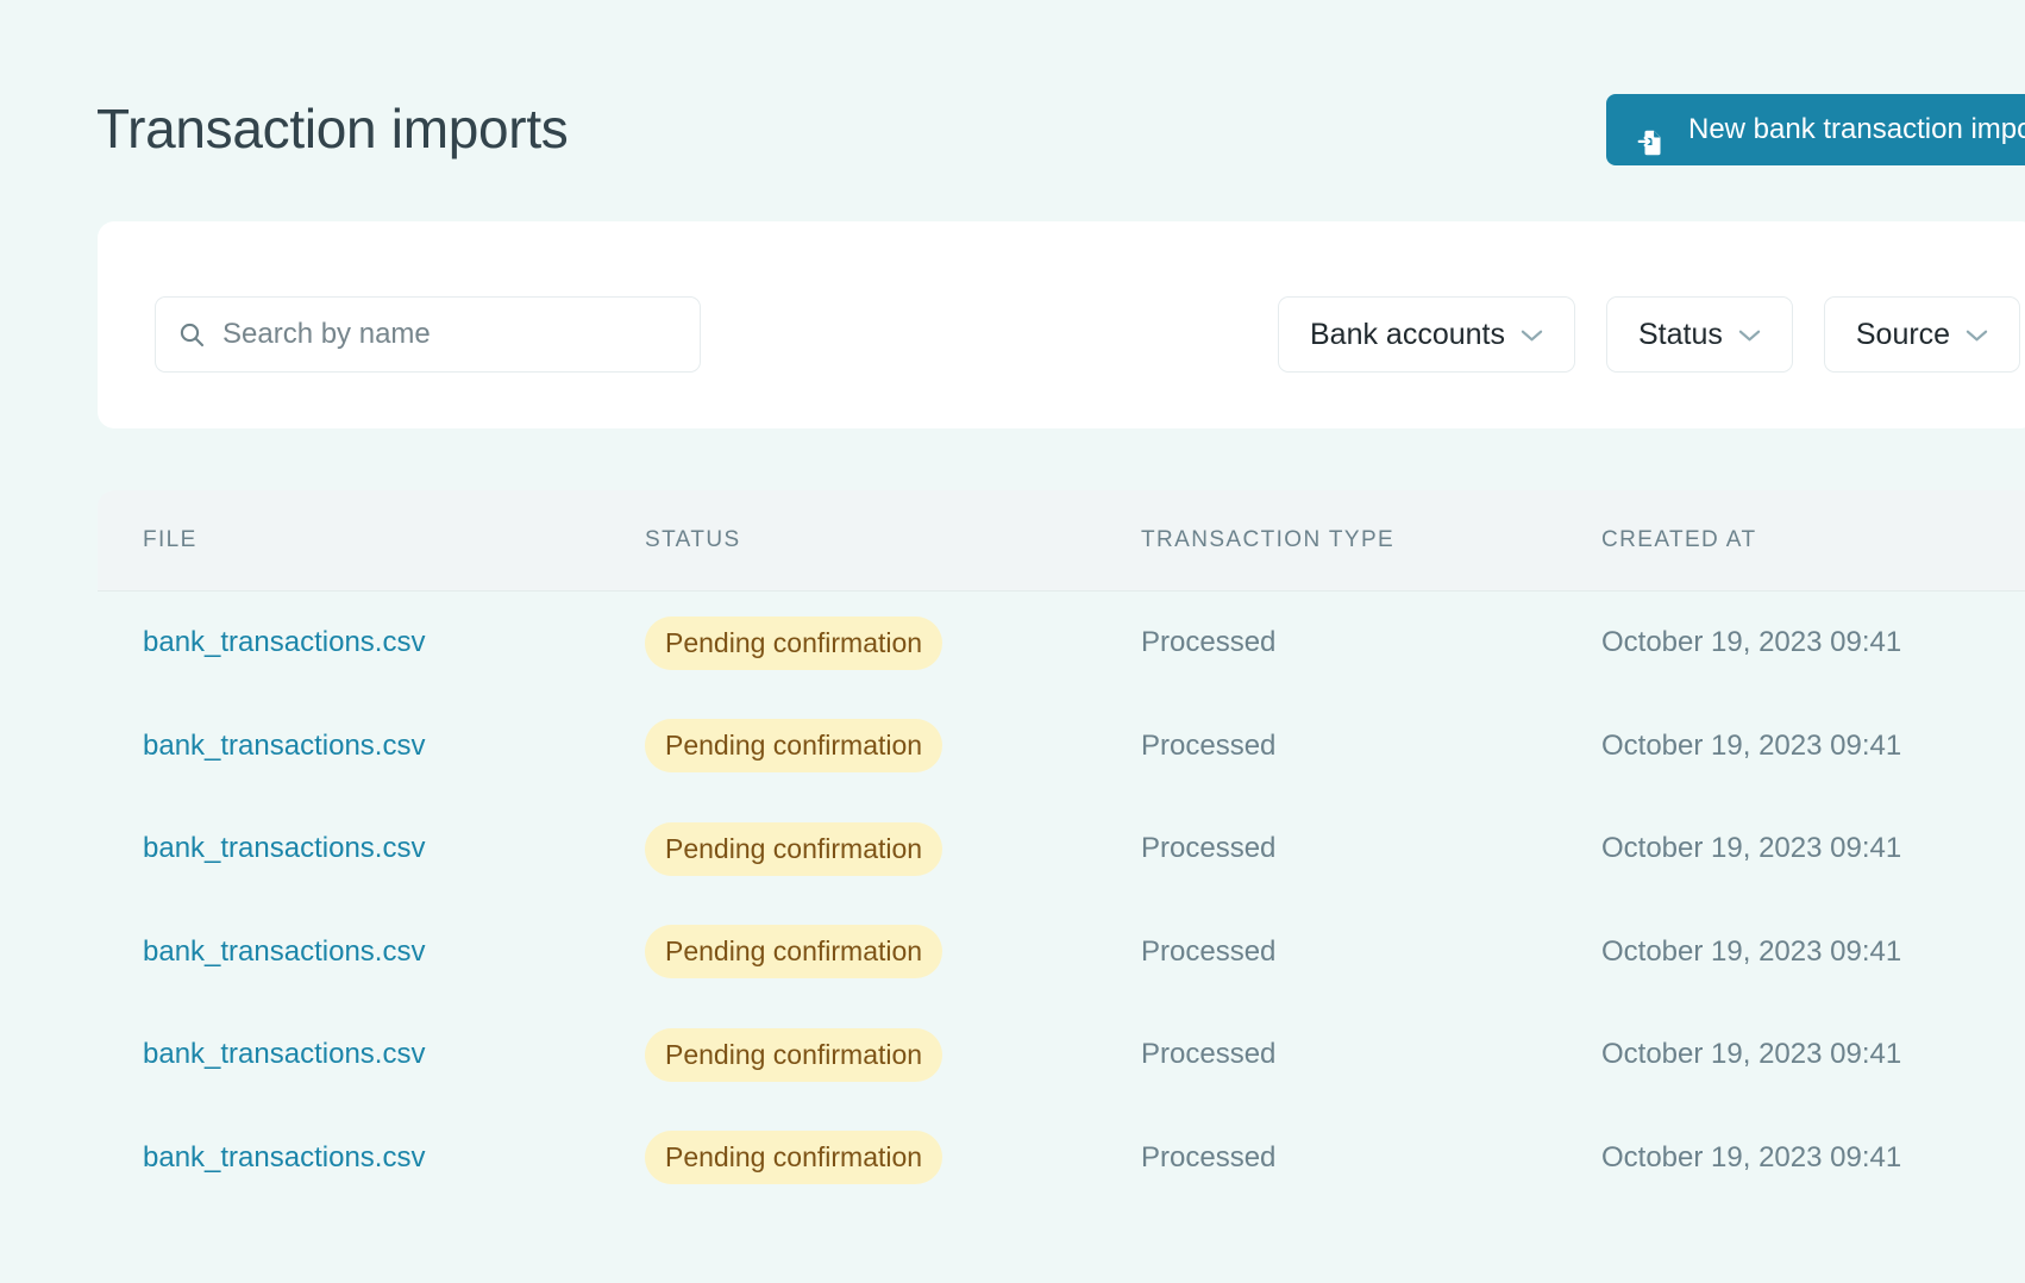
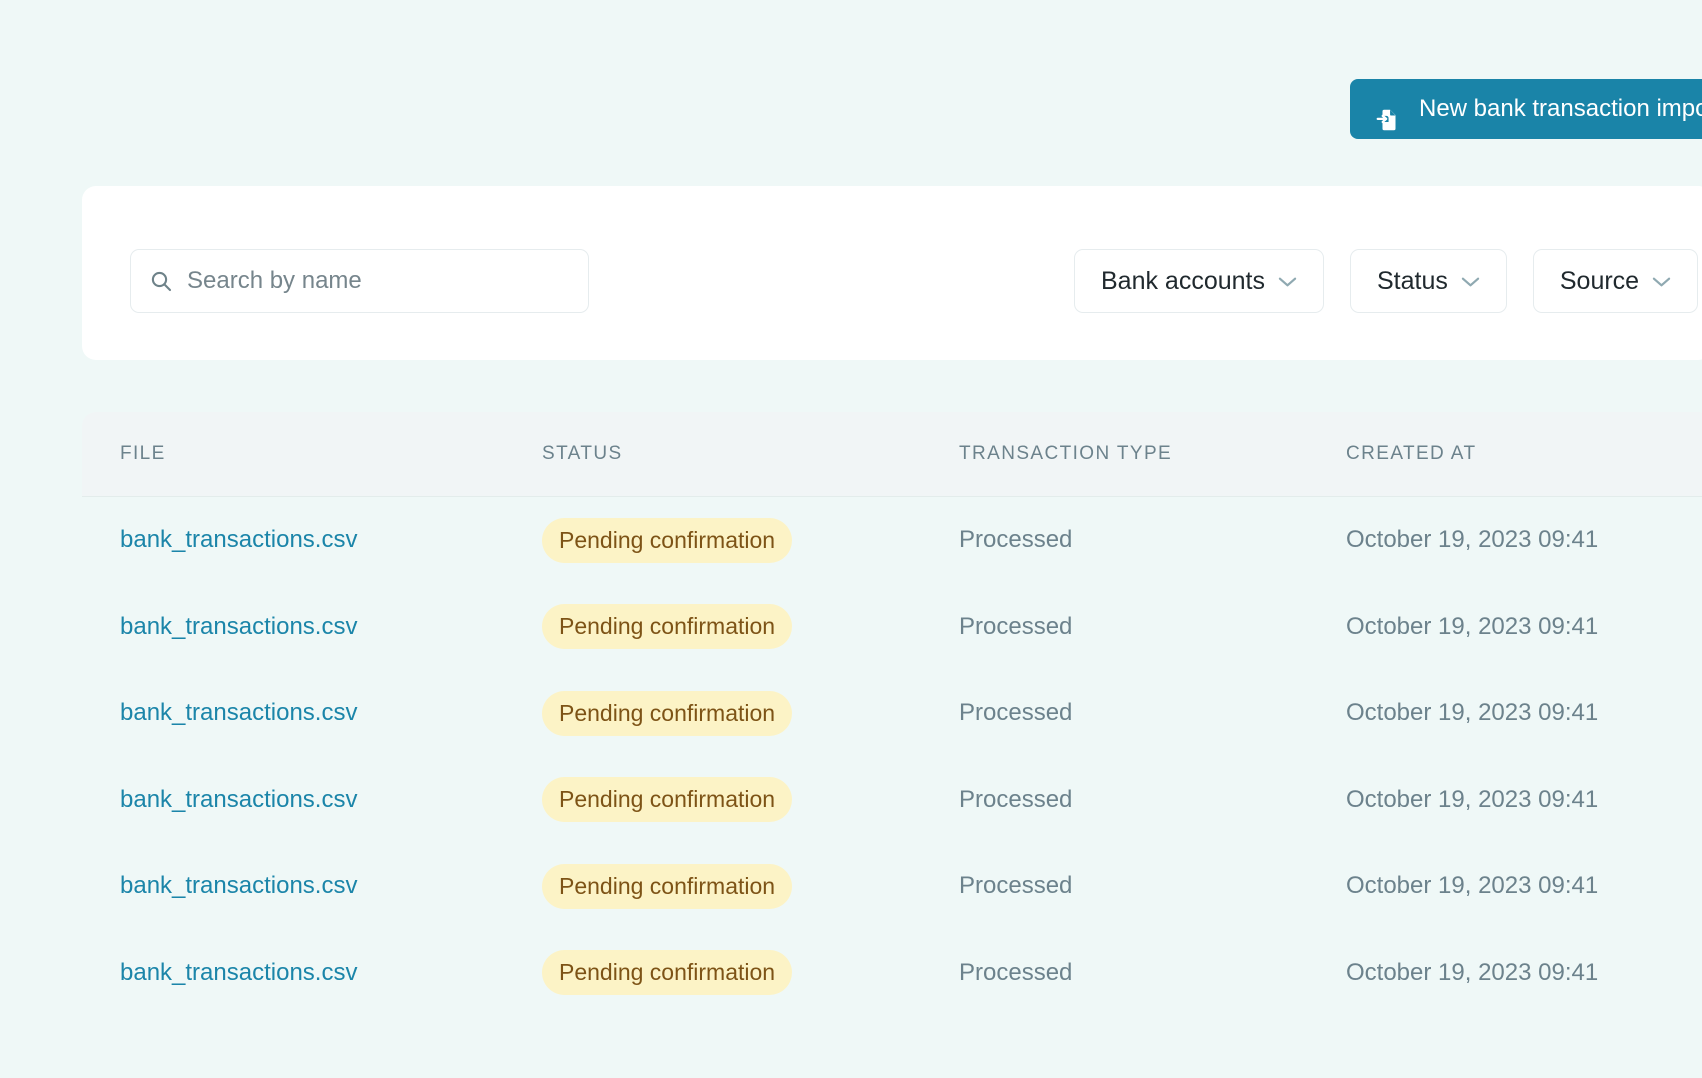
- Transaction imports
  New bank transaction imp
  Search by name
  Bank accounts
  Status
  Source
  FILE
  STATUS
  TRANSACTION TYPE
  CREATED AT
  bank_transactions.csv
  Pending confirmation
  Processed
  October 19, 2023 09:41
  bank_transactions.csv
  Pending confirmation
  Processed
  October 19, 2023 09:41
  bank_transactions.csv
  Pending confirmation
  Processed
  October 19, 2023 09:41
  bank_transactions.csv
  Pending confirmation
  Processed
  October 19, 2023 09:41
  bank_transactions.csv
  Pending confirmation
  Processed
  October 19, 2023 09:41
  bank_transactions.csv
  Pending confirmation
  Processed
  October 19, 2023 09:41
